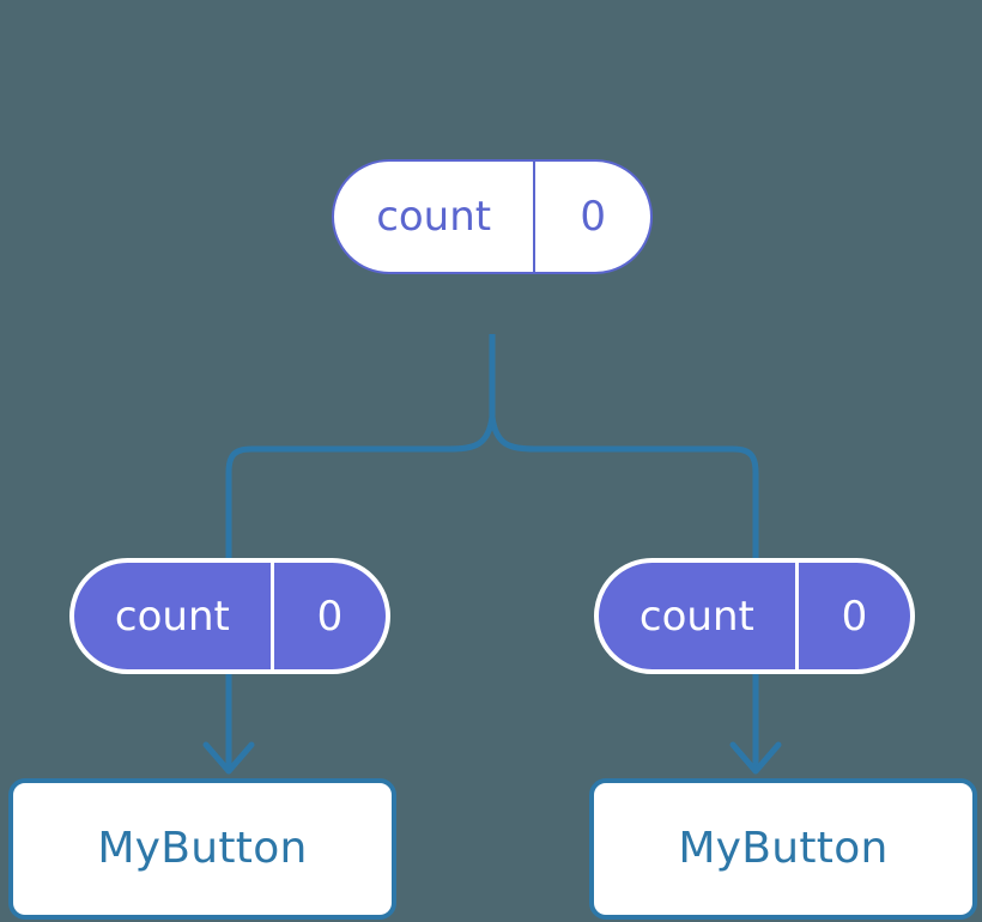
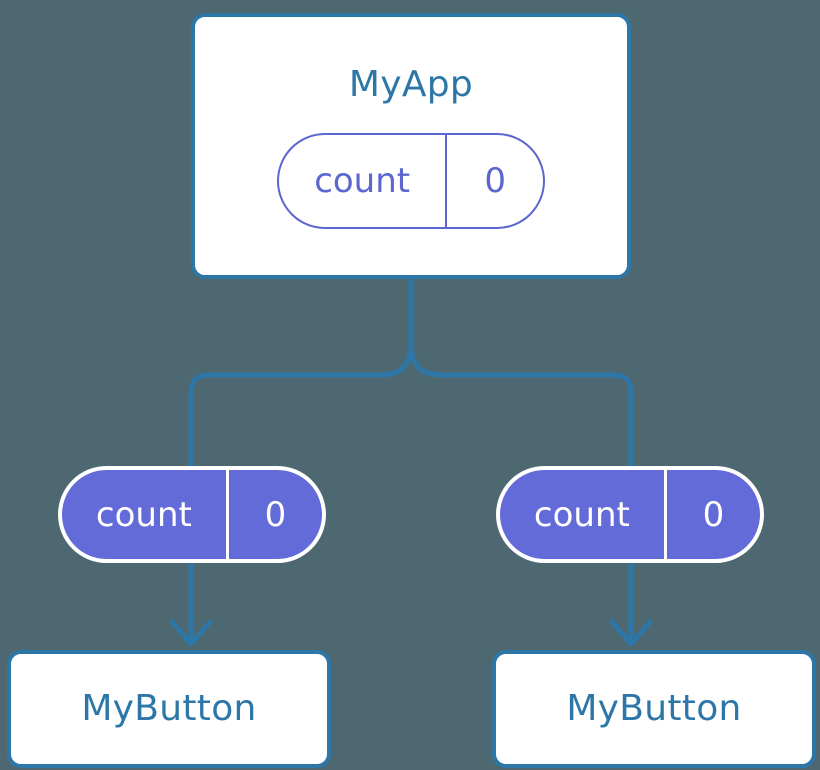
+ MyApp
  count
  0
  count
  0
  MyButton
  count
  0
  MyButton
